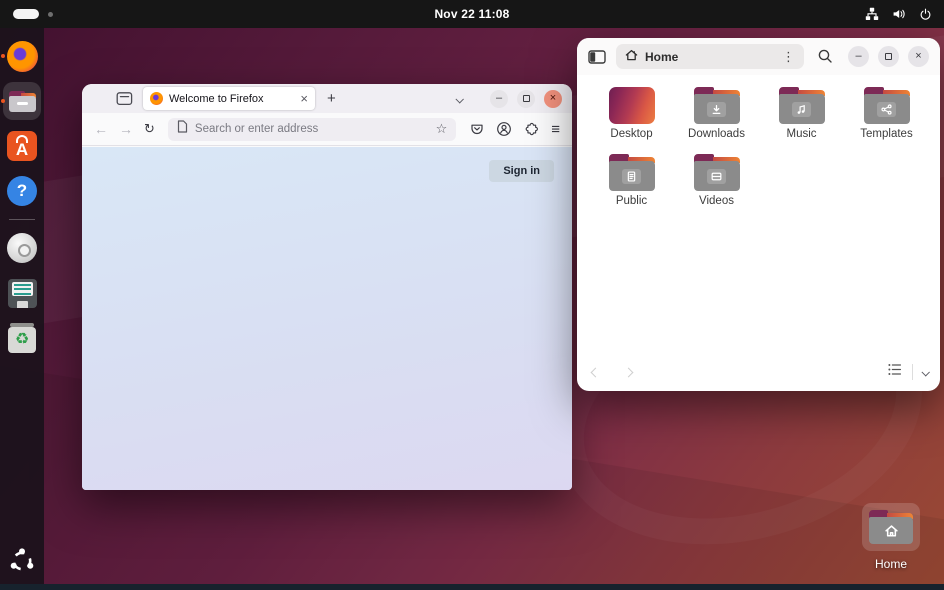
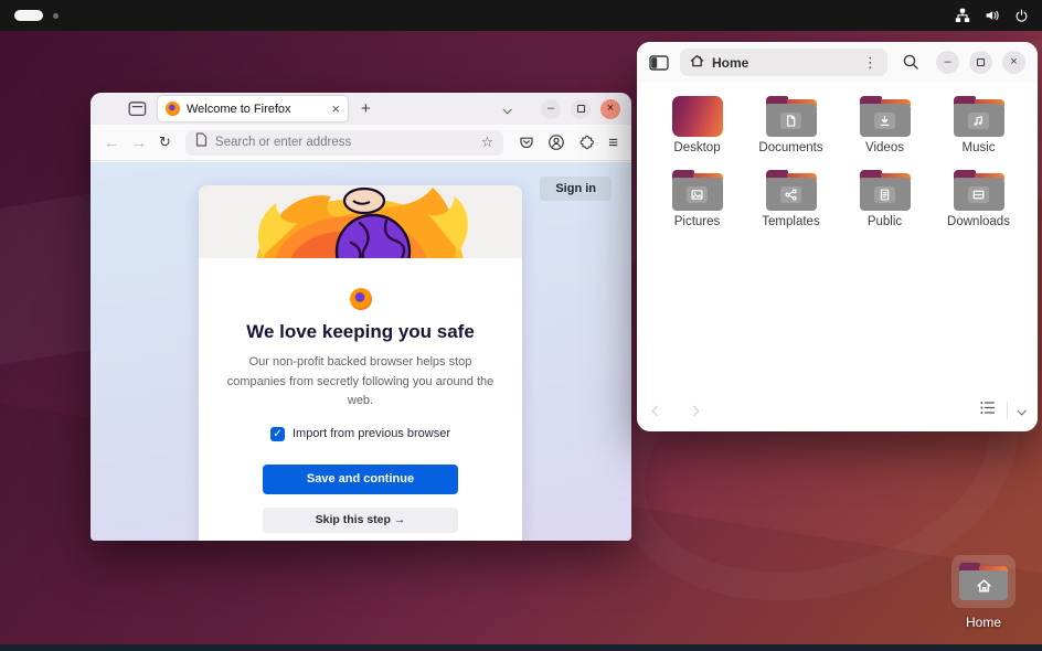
- Nov 22 11:08
- A
- ?
- ♻
  Welcome to Firefox
  ×
  +
  –
  ×
  ←
  →
  ↻
  Search or enter address
  ☆
  ≡
  Sign in
+ We love keeping you safe
+ Our non-profit backed browser helps stop companies from secretly following you around the web.
+ ✓
+ Import from previous browser
+ Save and continue
+ Skip this step →
  Home
  ⋮
  –
  ×
  Desktop
+ Documents
- Downloads
+ Videos
  Music
+ Pictures
  Templates
  Public
- Videos
+ Downloads
  Home
